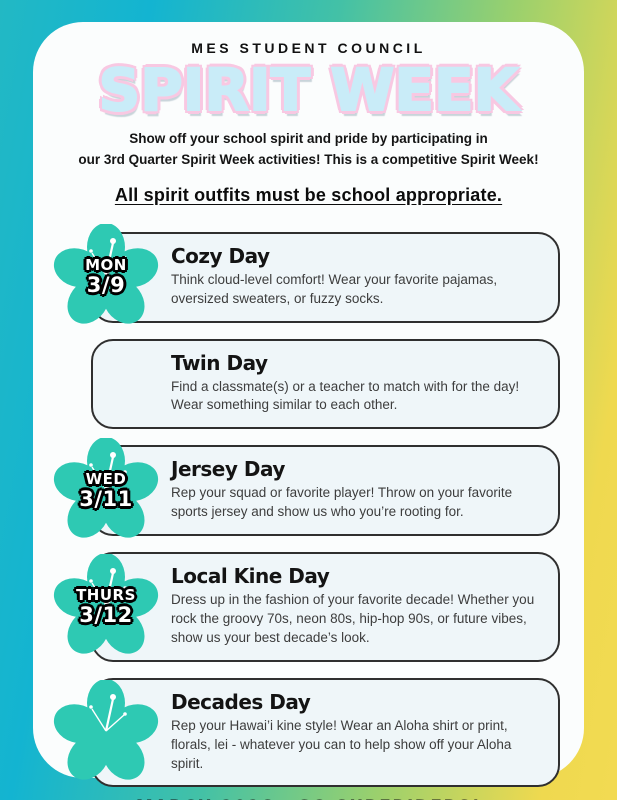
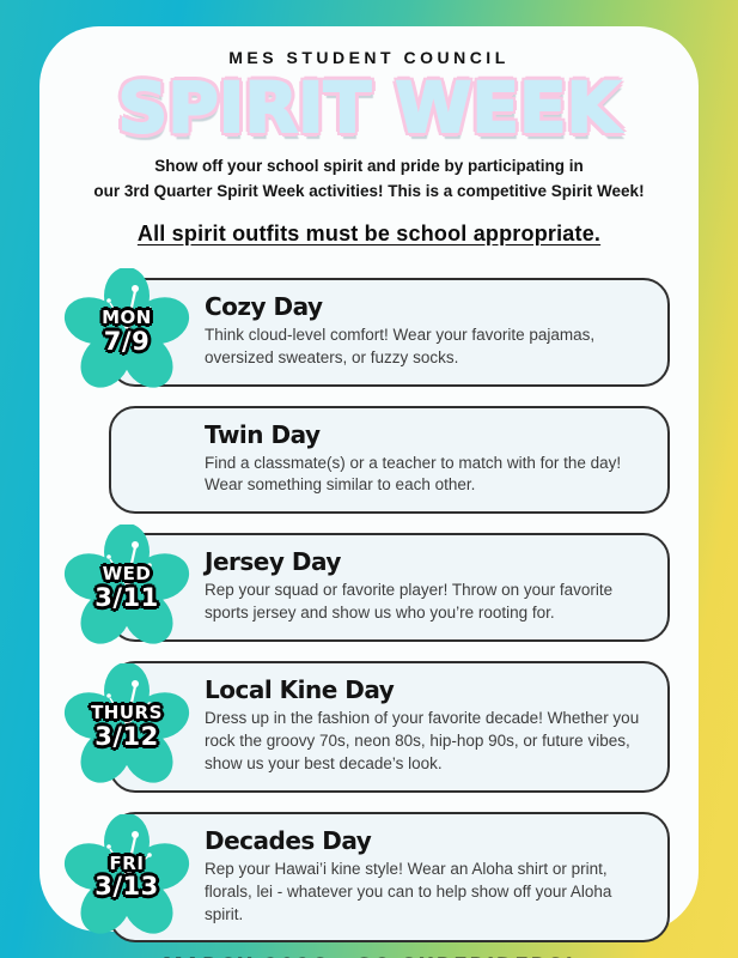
  MES STUDENT COUNCIL
  SPIRIT WEEK
  Show off your school spirit and pride by participating in
  our 3rd Quarter Spirit Week activities! This is a competitive Spirit Week!
  All spirit outfits must be school appropriate.
  MON
- 3/9
+ 7/9
  Cozy Day
  Think cloud-level comfort! Wear your favorite pajamas, oversized sweaters, or fuzzy socks.
  Twin Day
  Find a classmate(s) or a teacher to match with for the day! Wear something similar to each other.
  WED
  3/11
  Jersey Day
  Rep your squad or favorite player! Throw on your favorite sports jersey and show us who you’re rooting for.
  THURS
  3/12
  Local Kine Day
  Dress up in the fashion of your favorite decade! Whether you rock the groovy 70s, neon 80s, hip-hop 90s, or future vibes, show us your best decade’s look.
+ FRI
+ 3/13
  Decades Day
  Rep your Hawai’i kine style! Wear an Aloha shirt or print, florals, lei - whatever you can to help show off your Aloha spirit.
